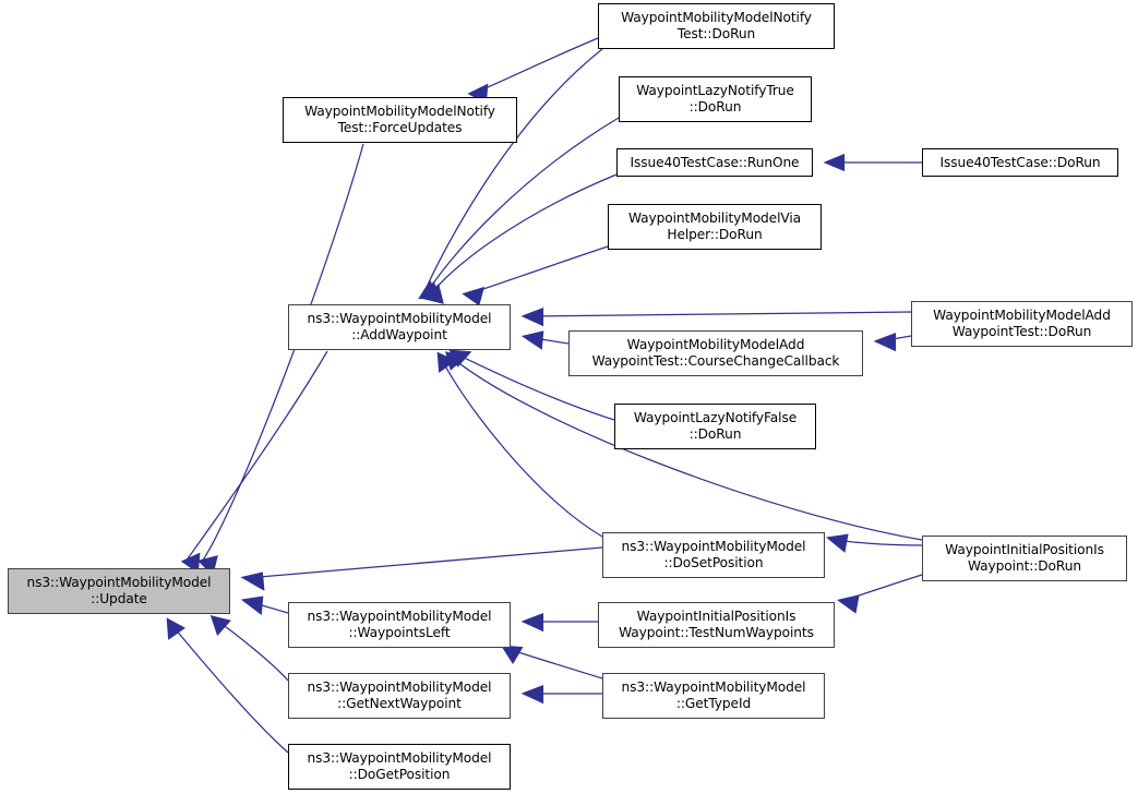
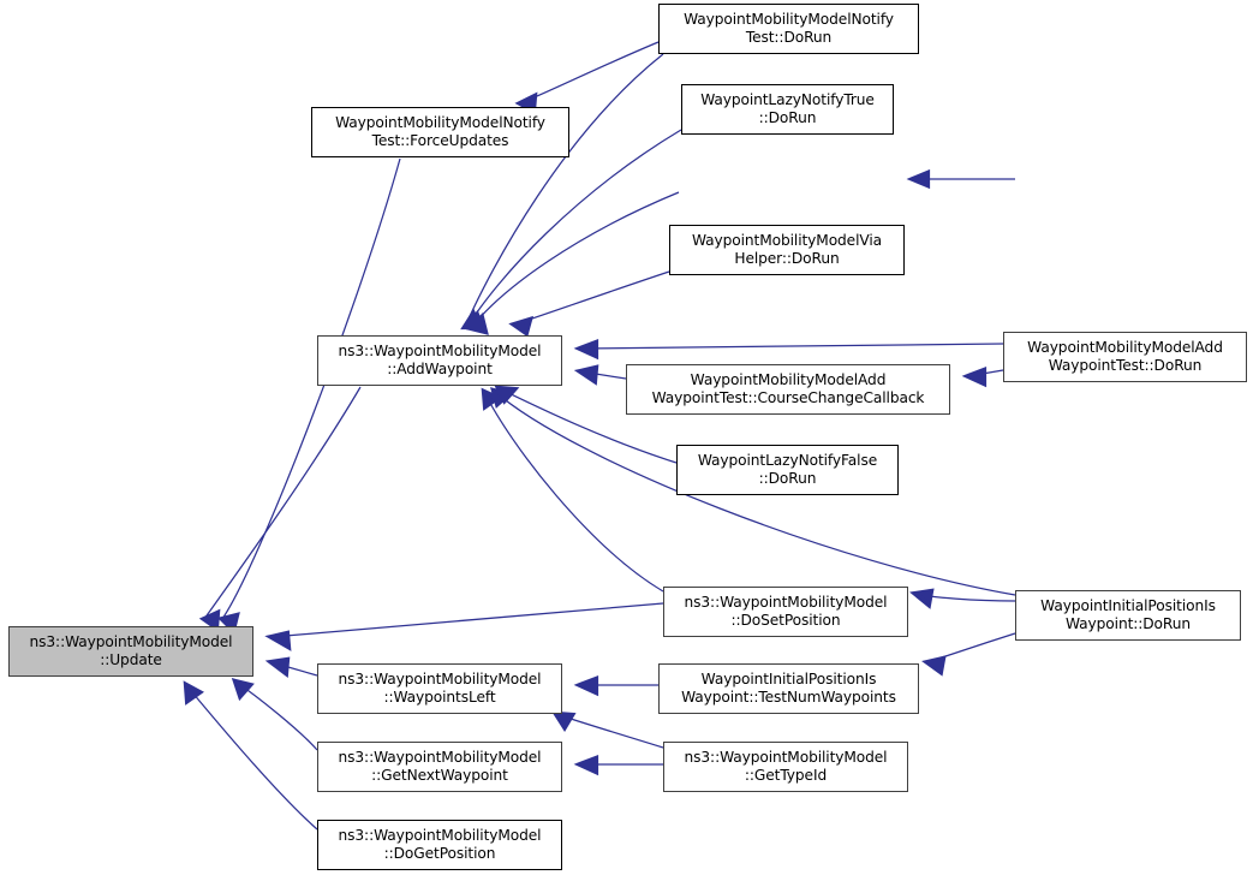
  ns3::WaypointMobilityModel
  ::Update
  ns3::WaypointMobilityModel
  ::AddWaypoint
  WaypointMobilityModelNotify
  Test::ForceUpdates
  WaypointMobilityModelNotify
  Test::DoRun
  WaypointLazyNotifyTrue
  ::DoRun
- Issue40TestCase::RunOne
- Issue40TestCase::DoRun
  WaypointMobilityModelVia
  Helper::DoRun
  WaypointMobilityModelAdd
  WaypointTest::CourseChangeCallback
  WaypointMobilityModelAdd
  WaypointTest::DoRun
  WaypointLazyNotifyFalse
  ::DoRun
  ns3::WaypointMobilityModel
  ::DoSetPosition
  WaypointInitialPositionIs
  Waypoint::DoRun
  ns3::WaypointMobilityModel
  ::WaypointsLeft
  WaypointInitialPositionIs
  Waypoint::TestNumWaypoints
  ns3::WaypointMobilityModel
  ::GetNextWaypoint
  ns3::WaypointMobilityModel
  ::GetTypeId
  ns3::WaypointMobilityModel
  ::DoGetPosition
